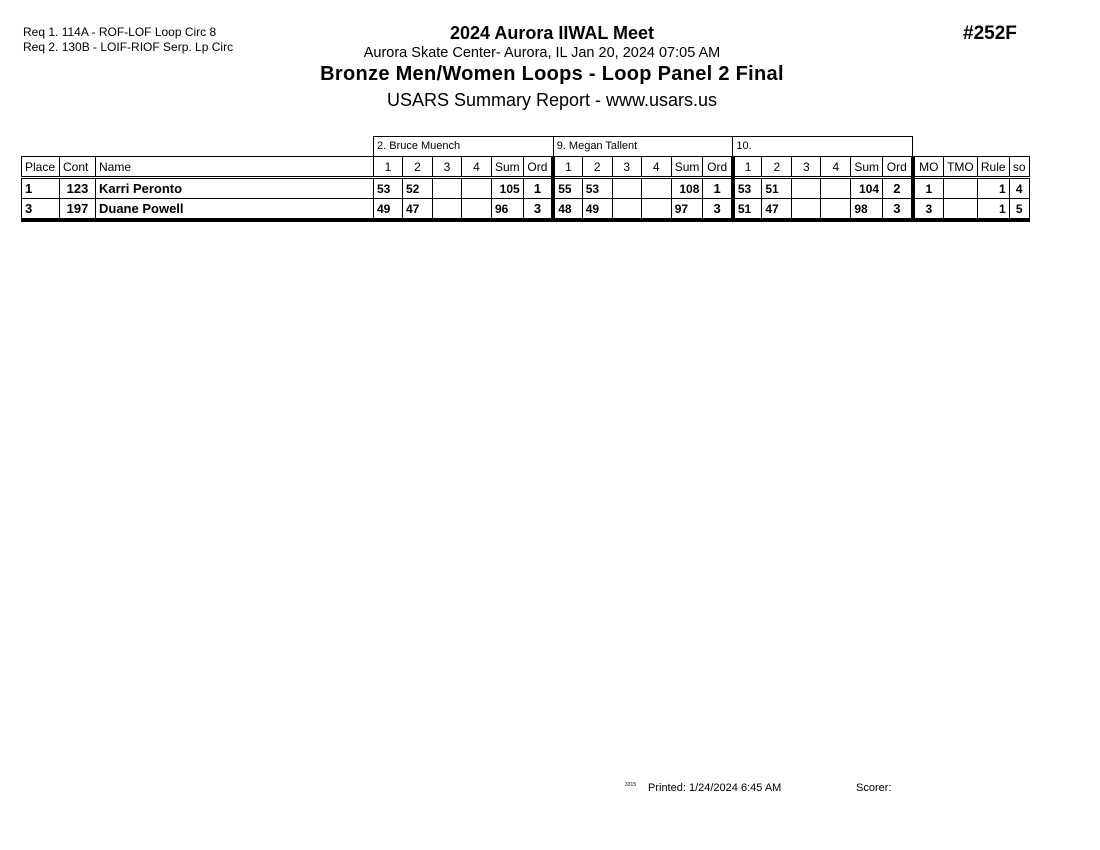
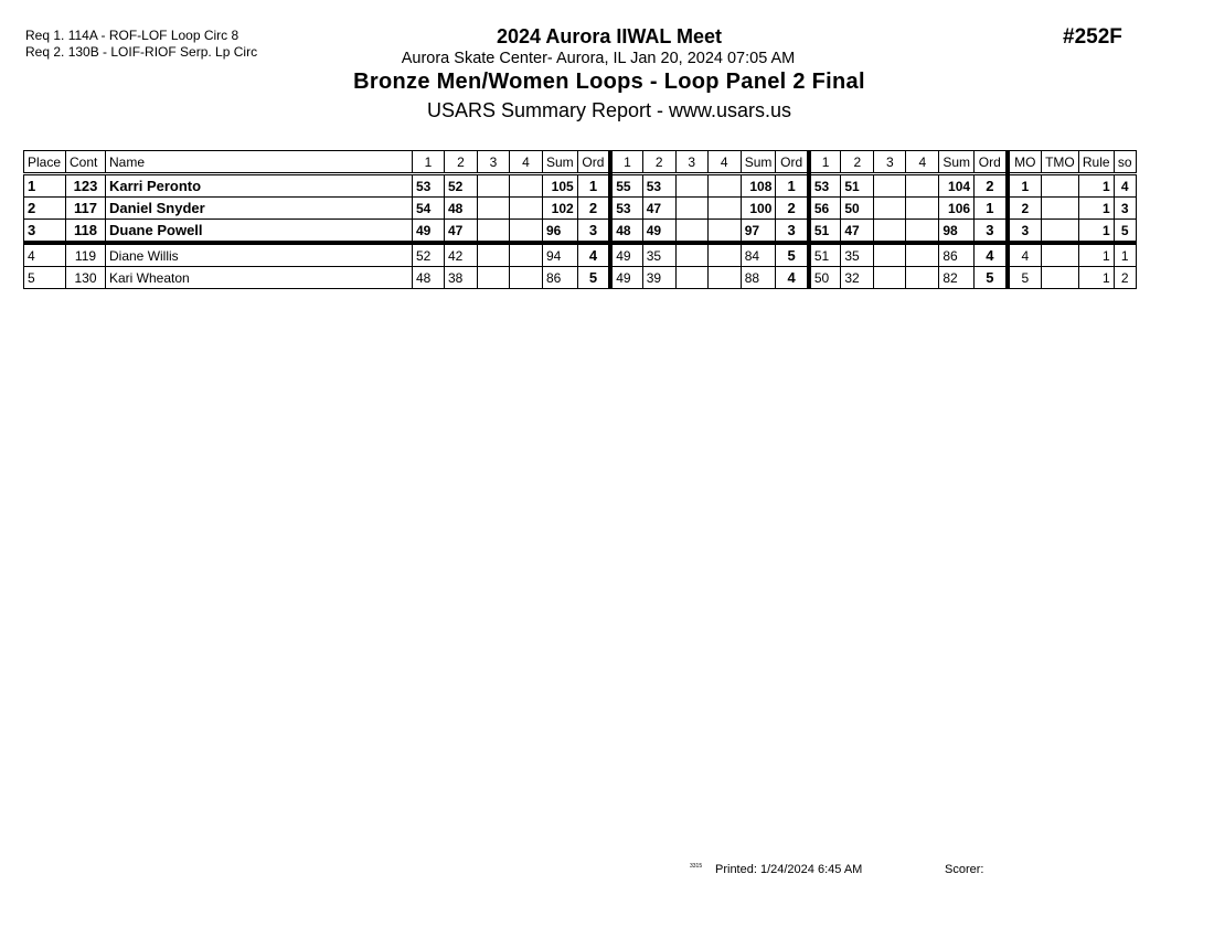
  Req 1. 114A - ROF-LOF Loop Circ 8
  Req 2. 130B - LOIF-RIOF Serp. Lp Circ
  2024 Aurora IIWAL Meet
  Aurora Skate Center- Aurora, IL Jan 20, 2024 07:05 AM
  Bronze Men/Women Loops - Loop Panel 2 Final
  USARS Summary Report - www.usars.us
  #252F
- 	2. Bruce Muench	9. Megan Tallent	10.
  Place	Cont	Name	1	2	3	4	Sum	Ord	1	2	3	4	Sum	Ord	1	2	3	4	Sum	Ord	MO	TMO	Rule	so
  1	123	Karri Peronto	53	52			105	1	55	53			108	1	53	51			104	2	1		1	4
+ 2	117	Daniel Snyder	54	48			102	2	53	47			100	2	56	50			106	1	2		1	3
- 3	197	Duane Powell	49	47			96	3	48	49			97	3	51	47			98	3	3		1	5
+ 3	118	Duane Powell	49	47			96	3	48	49			97	3	51	47			98	3	3		1	5
+ 4	119	Diane Willis	52	42			94	4	49	35			84	5	51	35			86	4	4		1	1
+ 5	130	Kari Wheaton	48	38			86	5	49	39			88	4	50	32			82	5	5		1	2
  Printed: 1/24/2024 6:45 AM
  Scorer:
